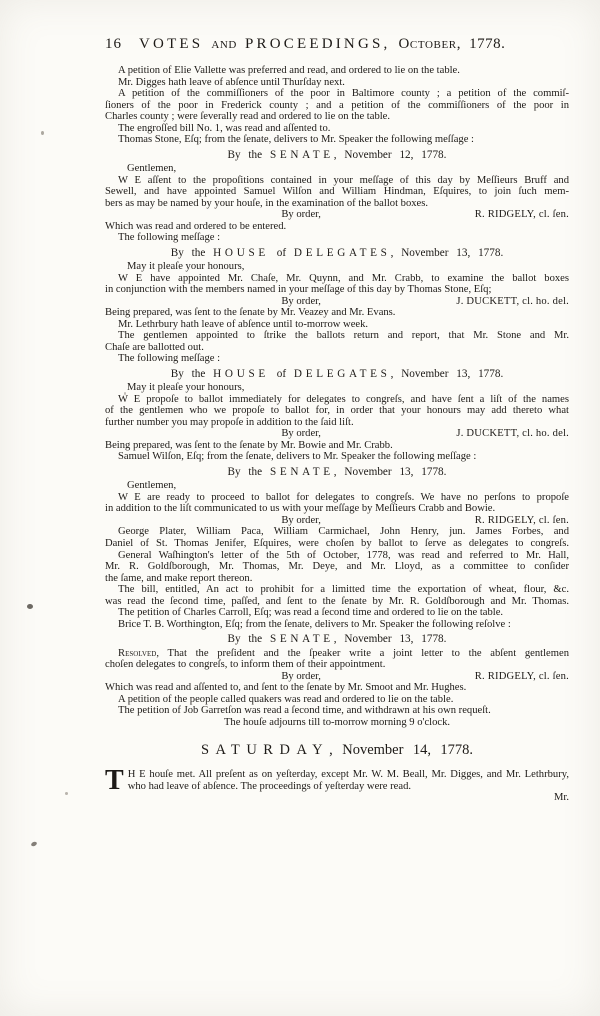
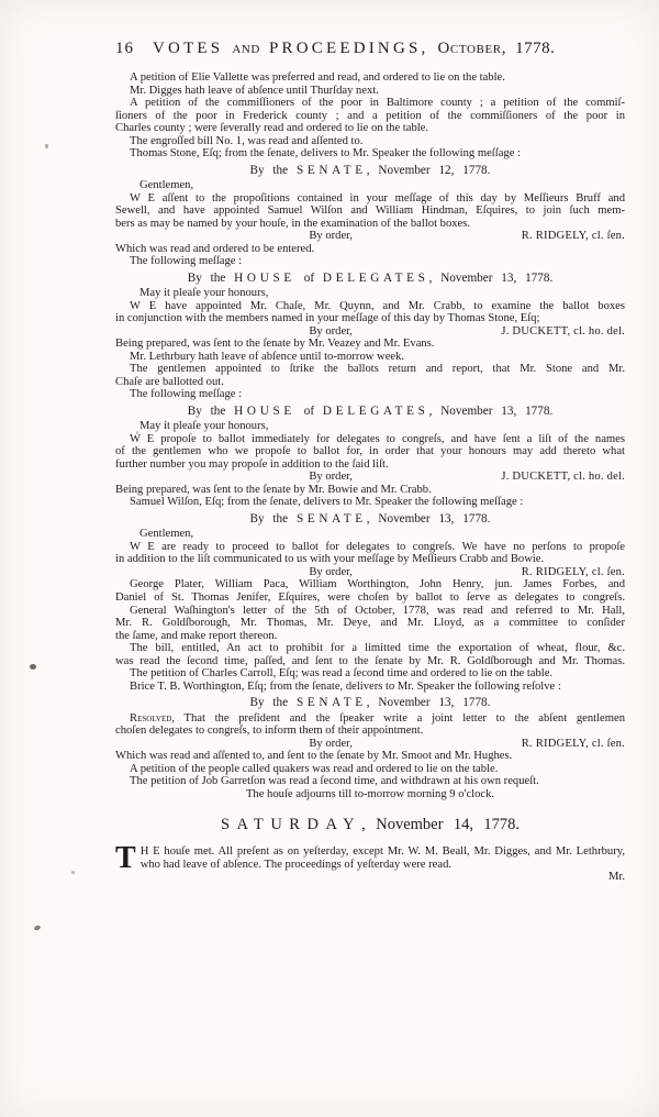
  16
  VOTES
  and
  PROCEEDINGS,
  October,
  1778.
  A petition of Elie Vallette was preferred and read, and ordered to lie on the table.
  Mr. Digges hath leave of abſence until Thurſday next.
  A petition of the commiſſioners of the poor in Baltimore county ; a petition of the commiſ-
  ſioners of the poor in Frederick county ; and a petition of the commiſſioners of the poor in
  Charles county ; were ſeverally read and ordered to lie on the table.
  The engroſſed bill No. 1, was read and aſſented to.
  Thomas Stone, Eſq; from the ſenate, delivers to Mr. Speaker the following meſſage :
  By the SENATE, November 12, 1778.
  Gentlemen,
  W E aſſent to the propoſitions contained in your meſſage of this day by Meſſieurs Bruff and
  Sewell, and have appointed Samuel Wilſon and William Hindman, Eſquires, to join ſuch mem-
  bers as may be named by your houſe, in the examination of the ballot boxes.
  By order,
  R. RIDGELY, cl. ſen.
  Which was read and ordered to be entered.
  The following meſſage :
  By the HOUSE of DELEGATES, November 13, 1778.
  May it pleaſe your honours,
  W E have appointed Mr. Chaſe, Mr. Quynn, and Mr. Crabb, to examine the ballot boxes
  in conjunction with the members named in your meſſage of this day by Thomas Stone, Eſq;
  By order,
  J. DUCKETT, cl. ho. del.
  Being prepared, was ſent to the ſenate by Mr. Veazey and Mr. Evans.
  Mr. Lethrbury hath leave of abſence until to-morrow week.
  The gentlemen appointed to ſtrike the ballots return and report, that Mr. Stone and Mr.
  Chaſe are ballotted out.
  The following meſſage :
  By the HOUSE of DELEGATES, November 13, 1778.
  May it pleaſe your honours,
  W E propoſe to ballot immediately for delegates to congreſs, and have ſent a liſt of the names
  of the gentlemen who we propoſe to ballot for, in order that your honours may add thereto what
  further number you may propoſe in addition to the ſaid liſt.
  By order,
  J. DUCKETT, cl. ho. del.
  Being prepared, was ſent to the ſenate by Mr. Bowie and Mr. Crabb.
  Samuel Wilſon, Eſq; from the ſenate, delivers to Mr. Speaker the following meſſage :
  By the SENATE, November 13, 1778.
  Gentlemen,
  W E are ready to proceed to ballot for delegates to congreſs. We have no perſons to propoſe
  in addition to the liſt communicated to us with your meſſage by Meſſieurs Crabb and Bowie.
  By order,
  R. RIDGELY, cl. ſen.
- George Plater, William Paca, William Carmichael, John Henry, jun. James Forbes, and
+ George Plater, William Paca, William Worthington, John Henry, jun. James Forbes, and
  Daniel of St. Thomas Jenifer, Eſquires, were choſen by ballot to ſerve as delegates to congreſs.
  General Waſhington's letter of the 5th of October, 1778, was read and referred to Mr. Hall,
  Mr. R. Goldſborough, Mr. Thomas, Mr. Deye, and Mr. Lloyd, as a committee to conſider
  the ſame, and make report thereon.
  The bill, entitled, An act to prohibit for a limitted time the exportation of wheat, flour, &c.
  was read the ſecond time, paſſed, and ſent to the ſenate by Mr. R. Goldſborough and Mr. Thomas.
  The petition of Charles Carroll, Eſq; was read a ſecond time and ordered to lie on the table.
  Brice T. B. Worthington, Eſq; from the ſenate, delivers to Mr. Speaker the following reſolve :
  By the SENATE, November 13, 1778.
  Resolved, That the preſident and the ſpeaker write a joint letter to the abſent gentlemen
  choſen delegates to congreſs, to inform them of their appointment.
  By order,
  R. RIDGELY, cl. ſen.
  Which was read and aſſented to, and ſent to the ſenate by Mr. Smoot and Mr. Hughes.
  A petition of the people called quakers was read and ordered to lie on the table.
  The petition of Job Garretſon was read a ſecond time, and withdrawn at his own requeſt.
  The houſe adjourns till to-morrow morning 9 o'clock.
  SATURDAY, November 14, 1778.
  T
  H E houſe met. All preſent as on yeſterday, except Mr. W. M. Beall, Mr. Digges, and Mr. Lethrbury, who had leave of abſence. The proceedings of yeſterday were read.
  Mr.
